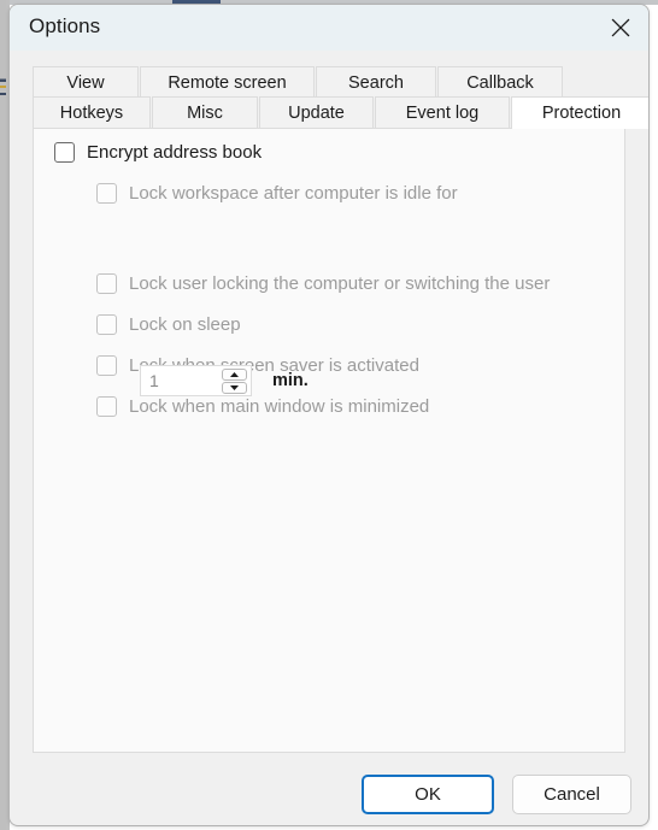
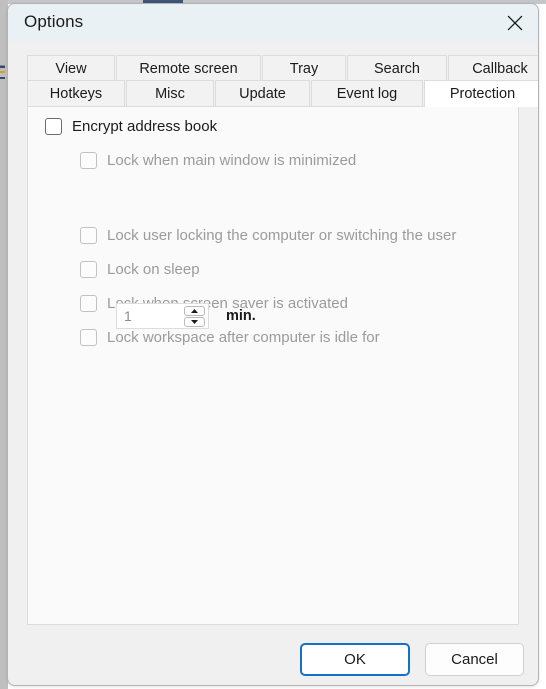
  Options
  View
  Remote screen
+ Tray
  Search
  Callback
  Hotkeys
  Misc
  Update
  Event log
  Protection
  Encrypt address book
- Lock workspace after computer is idle for
+ Lock when main window is minimized
  Lock user locking the computer or switching the user
  Lock on sleep
- Lock when main window is minimized
+ Lock workspace after computer is idle for
  1
  min.
  OK
  Cancel
